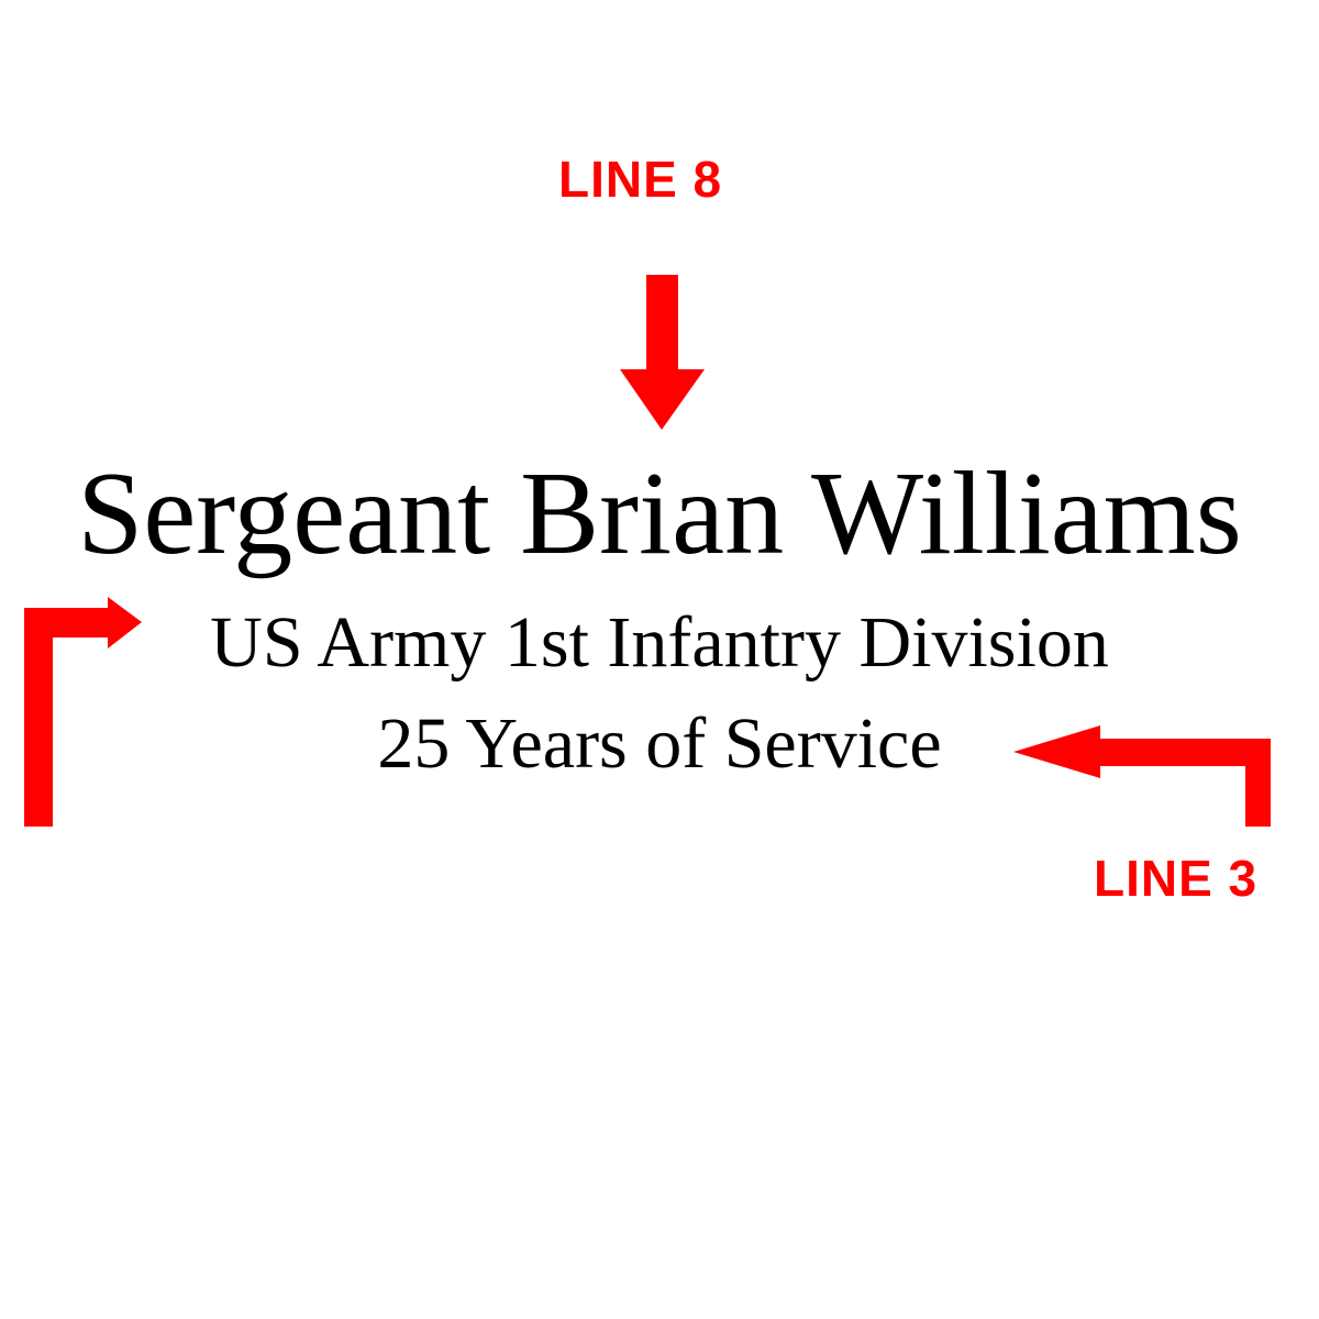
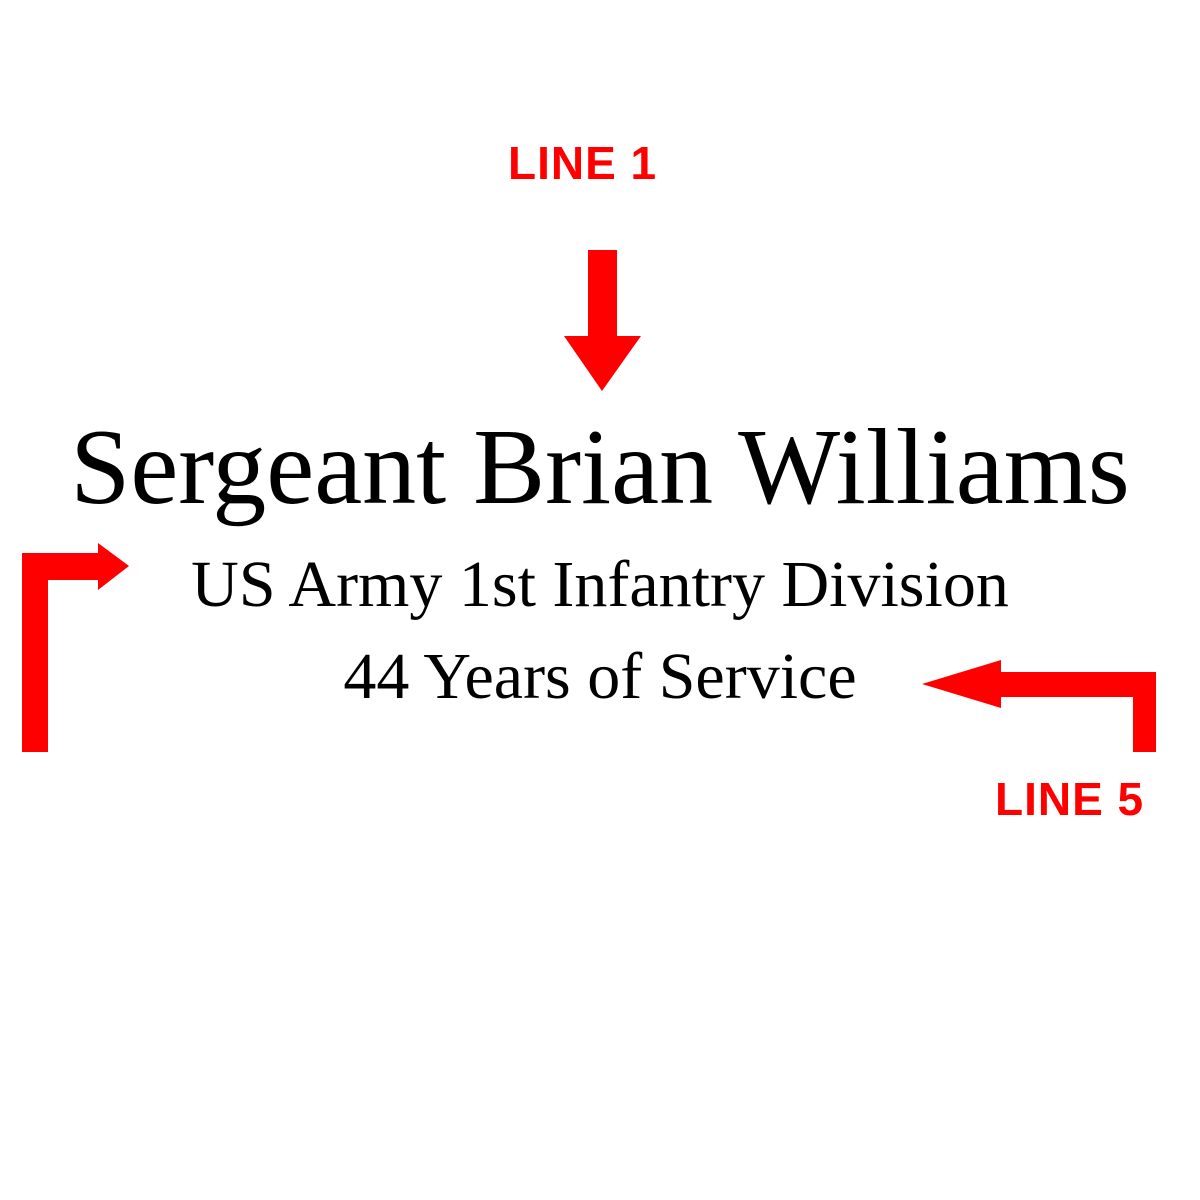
- LINE 8
+ LINE 1
- LINE 3
+ LINE 5
  Sergeant Brian Williams
  US Army 1st Infantry Division
- 25 Years of Service
+ 44 Years of Service
